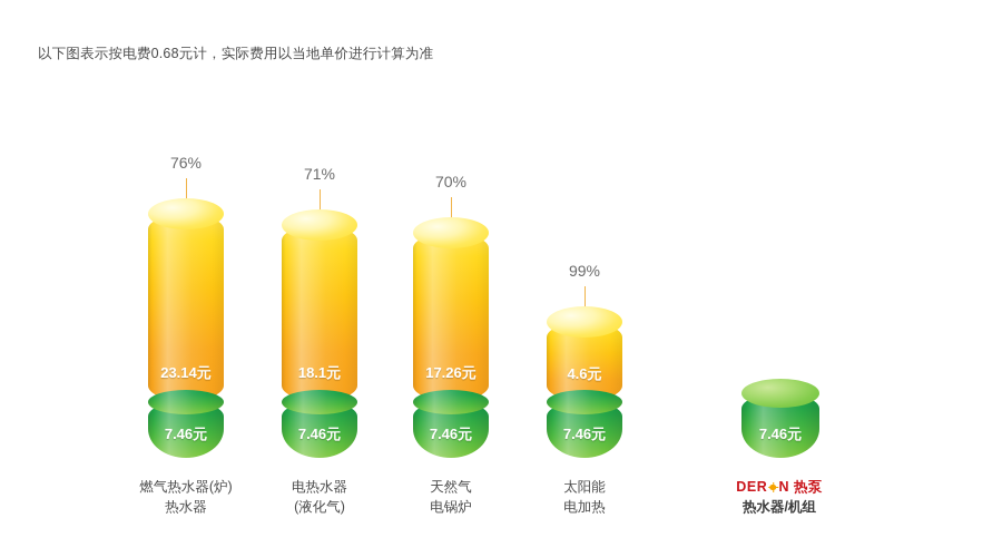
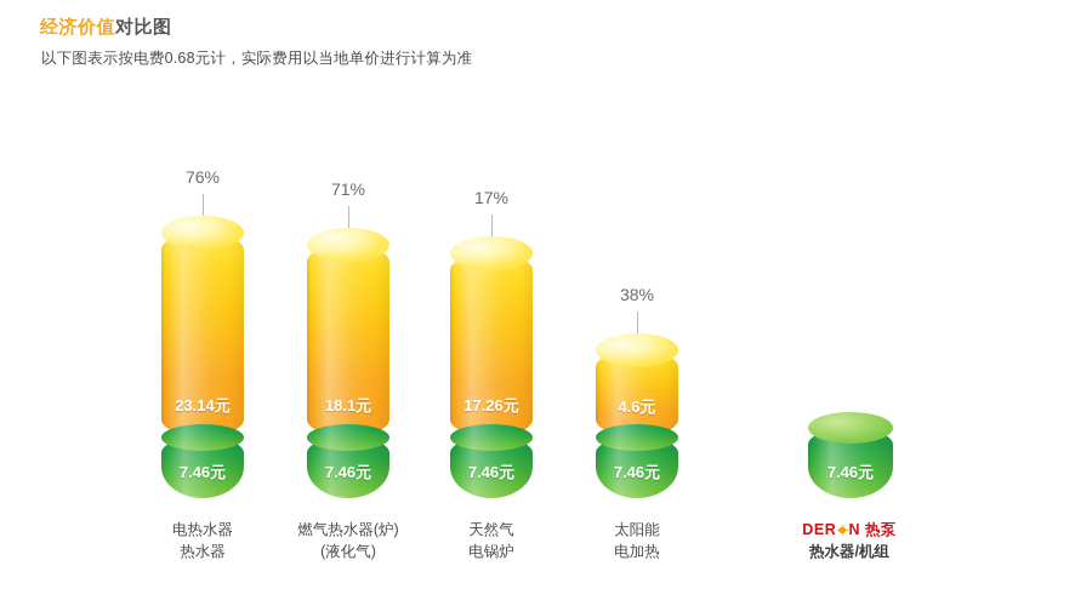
+ 经济价值对比图
  以下图表示按电费0.68元计，实际费用以当地单价进行计算为准
  76%
  23.14元
  7.46元
- 燃气热水器(炉)
+ 电热水器
  热水器
  71%
  18.1元
  7.46元
- 电热水器
+ 燃气热水器(炉)
  (液化气)
- 70%
+ 17%
  17.26元
  7.46元
  天然气
  电锅炉
- 99%
+ 38%
  4.6元
  7.46元
  太阳能
  电加热
  7.46元
  DER N 热泵
  热水器/机组
